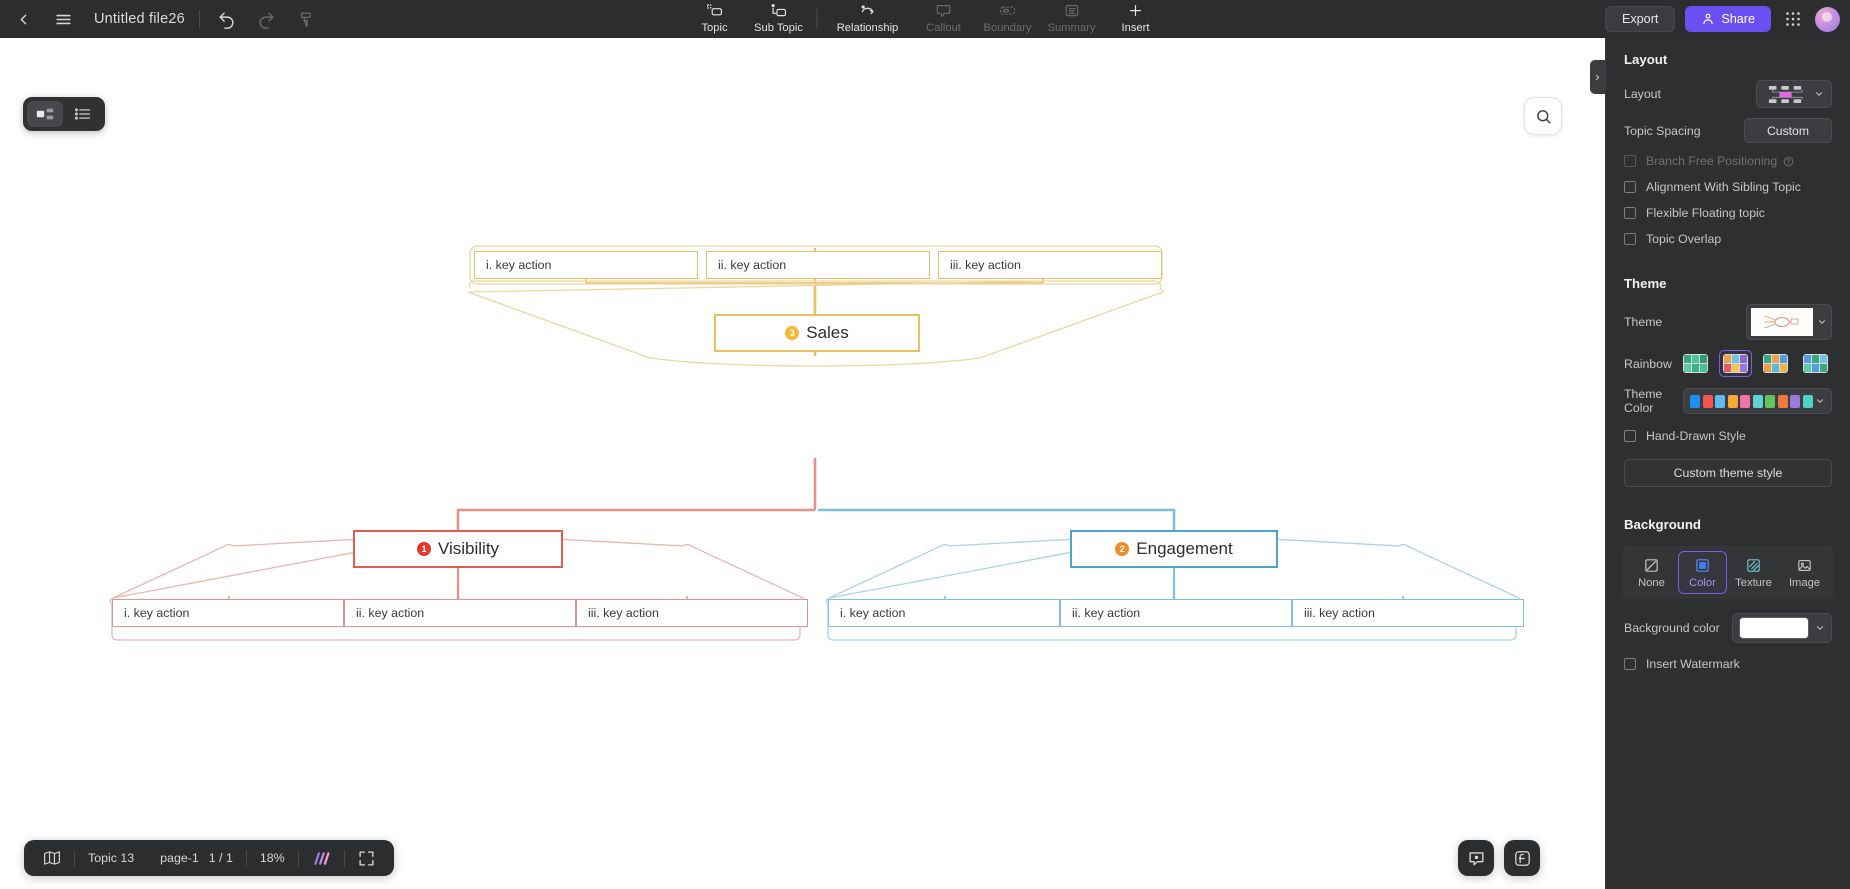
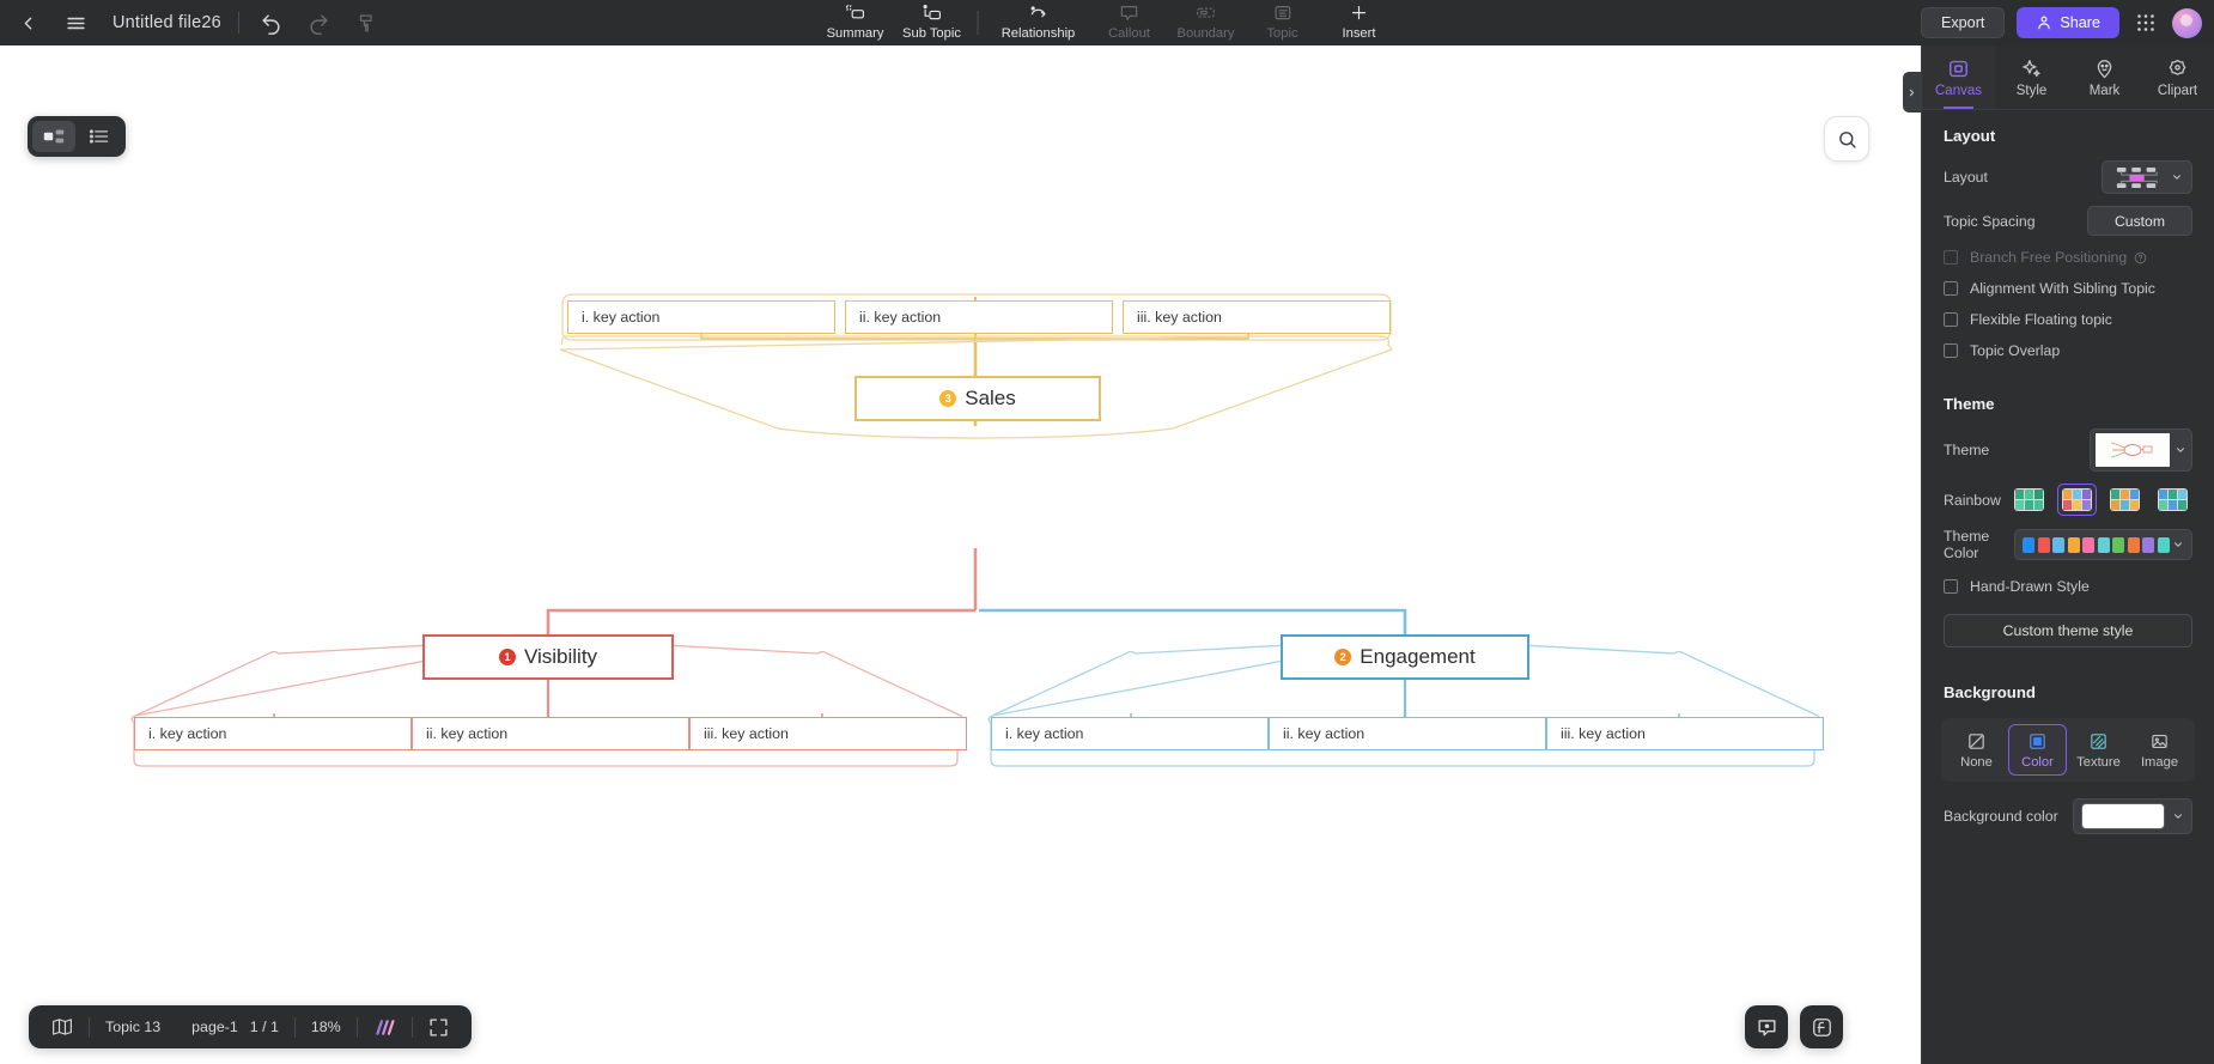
  Untitled file26
- Topic
+ Summary
  Sub Topic
  Relationship
  Callout
  Boundary
- Summary
+ Topic
  Insert
  Export
  Share
  i. key action
  ii. key action
  iii. key action
  3
  Sales
  1
  Visibility
  i. key action
  ii. key action
  iii. key action
  2
  Engagement
  i. key action
  ii. key action
  iii. key action
  Topic 13
  page-1
  1 / 1
  18%
+ Canvas
+ Style
+ Mark
+ Clipart
  Layout
  Layout
  Topic Spacing
  Custom
  Branch Free Positioning
  Alignment With Sibling Topic
  Flexible Floating topic
  Topic Overlap
  Theme
  Theme
  Rainbow
  Theme Color
  Hand-Drawn Style
  Custom theme style
  Background
  None
  Color
  Texture
  Image
  Background color
- Insert Watermark
